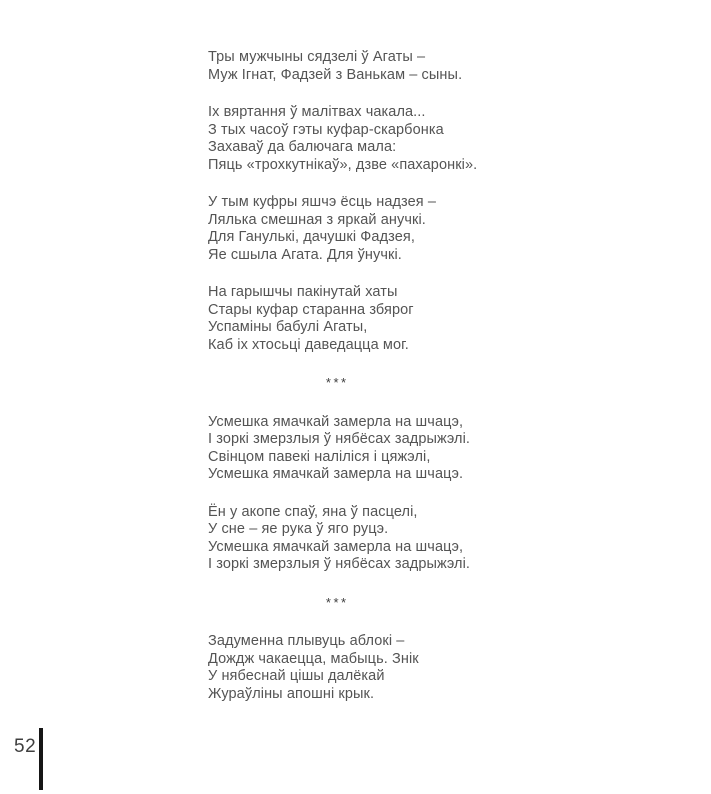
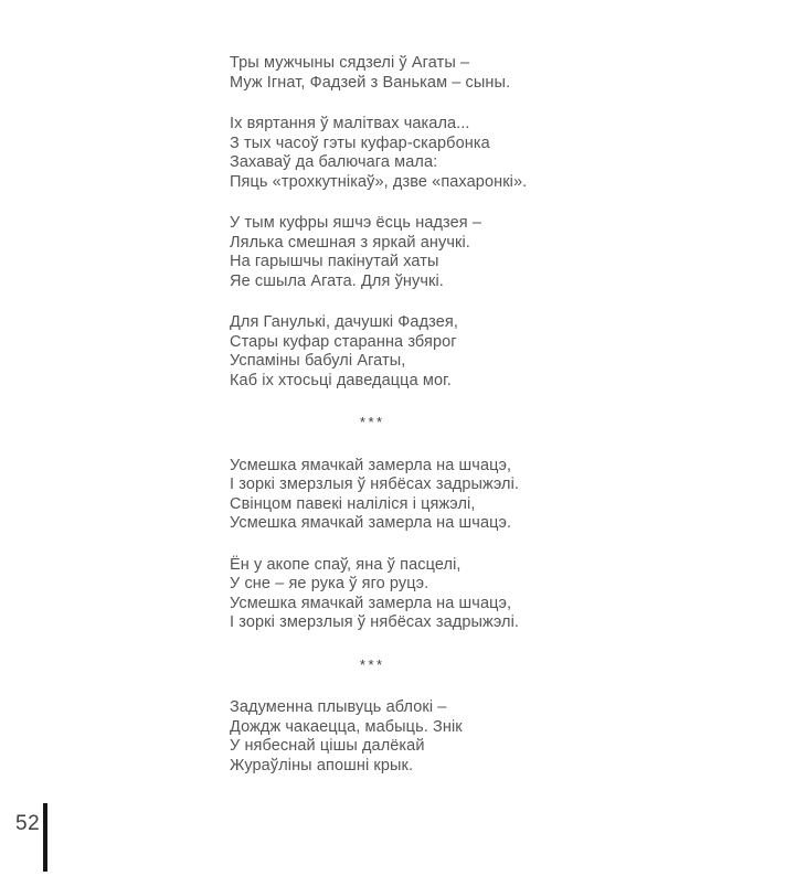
  Тры мужчыны сядзелі ў Агаты –
  Муж Ігнат, Фадзей з Ванькам – сыны.
  Іх вяртання ў малітвах чакала...
  З тых часоў гэты куфар-скарбонка
  Захаваў да балючага мала:
  Пяць «трохкутнікаў», дзве «пахаронкі».
  У тым куфры яшчэ ёсць надзея –
  Лялька смешная з яркай анучкі.
- Для Ганулькі, дачушкі Фадзея,
+ На гарышчы пакінутай хаты
  Яе сшыла Агата. Для ўнучкі.
- На гарышчы пакінутай хаты
+ Для Ганулькі, дачушкі Фадзея,
  Стары куфар старанна збярог
  Успаміны бабулі Агаты,
  Каб іх хтосьці даведацца мог.
  ***
  Усмешка ямачкай замерла на шчацэ,
  І зоркі змерзлыя ў нябёсах задрыжэлі.
  Свінцом павекі наліліся і цяжэлі,
  Усмешка ямачкай замерла на шчацэ.
  Ён у акопе спаў, яна ў пасцелі,
  У сне – яе рука ў яго руцэ.
  Усмешка ямачкай замерла на шчацэ,
  І зоркі змерзлыя ў нябёсах задрыжэлі.
  ***
  Задуменна плывуць аблокі –
  Дождж чакаецца, мабыць. Знік
  У нябеснай цішы далёкай
  Жураўліны апошні крык.
  52
